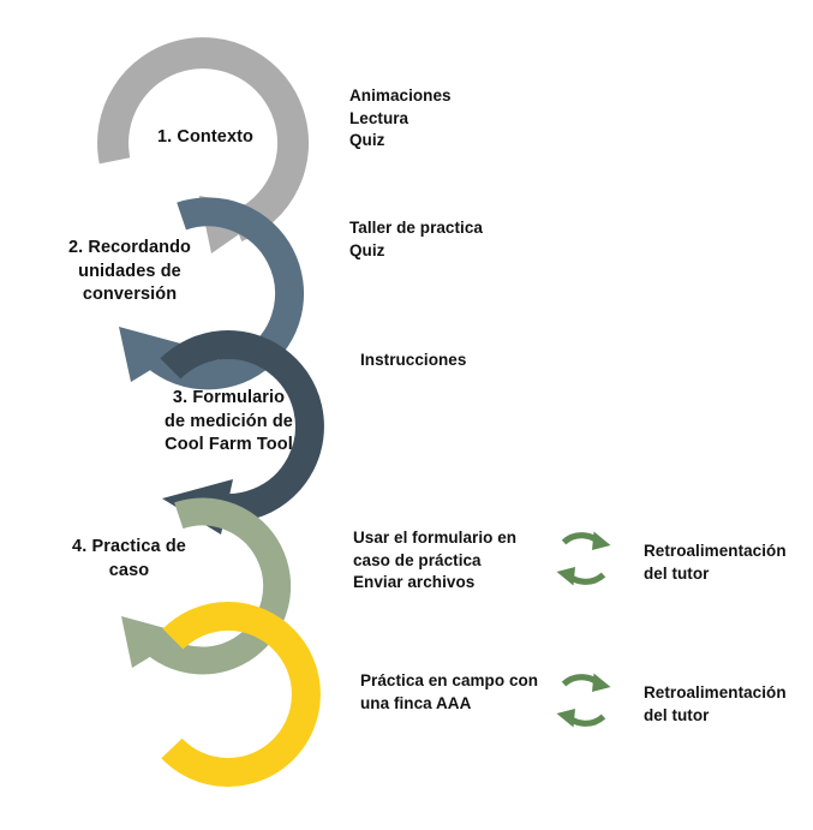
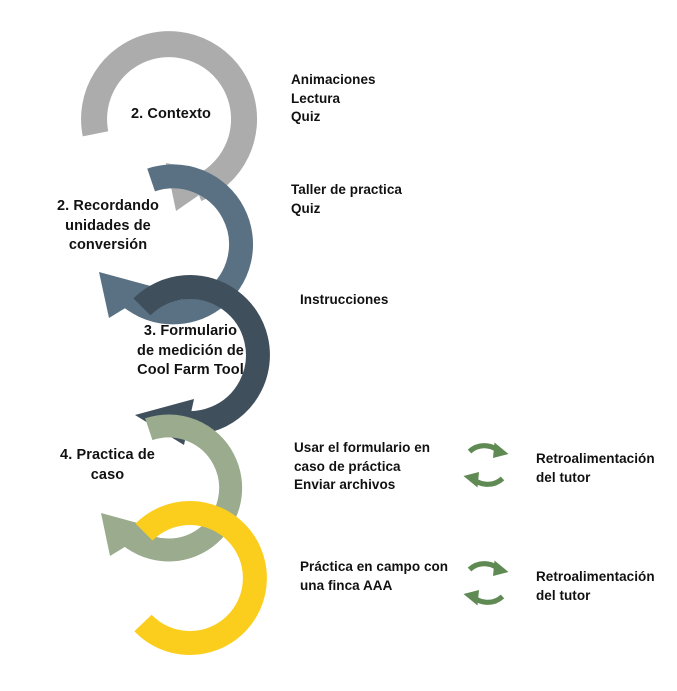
- 1. Contexto
+ 2. Contexto
  2. Recordando
  unidades de
  conversión
  3. Formulario
  de medición de
  Cool Farm Tool
  4. Practica de
  caso
  Animaciones
  Lectura
  Quiz
  Taller de practica
  Quiz
  Instrucciones
  Usar el formulario en
  caso de práctica
  Enviar archivos
  Práctica en campo con
  una finca AAA
  Retroalimentación
  del tutor
  Retroalimentación
  del tutor
